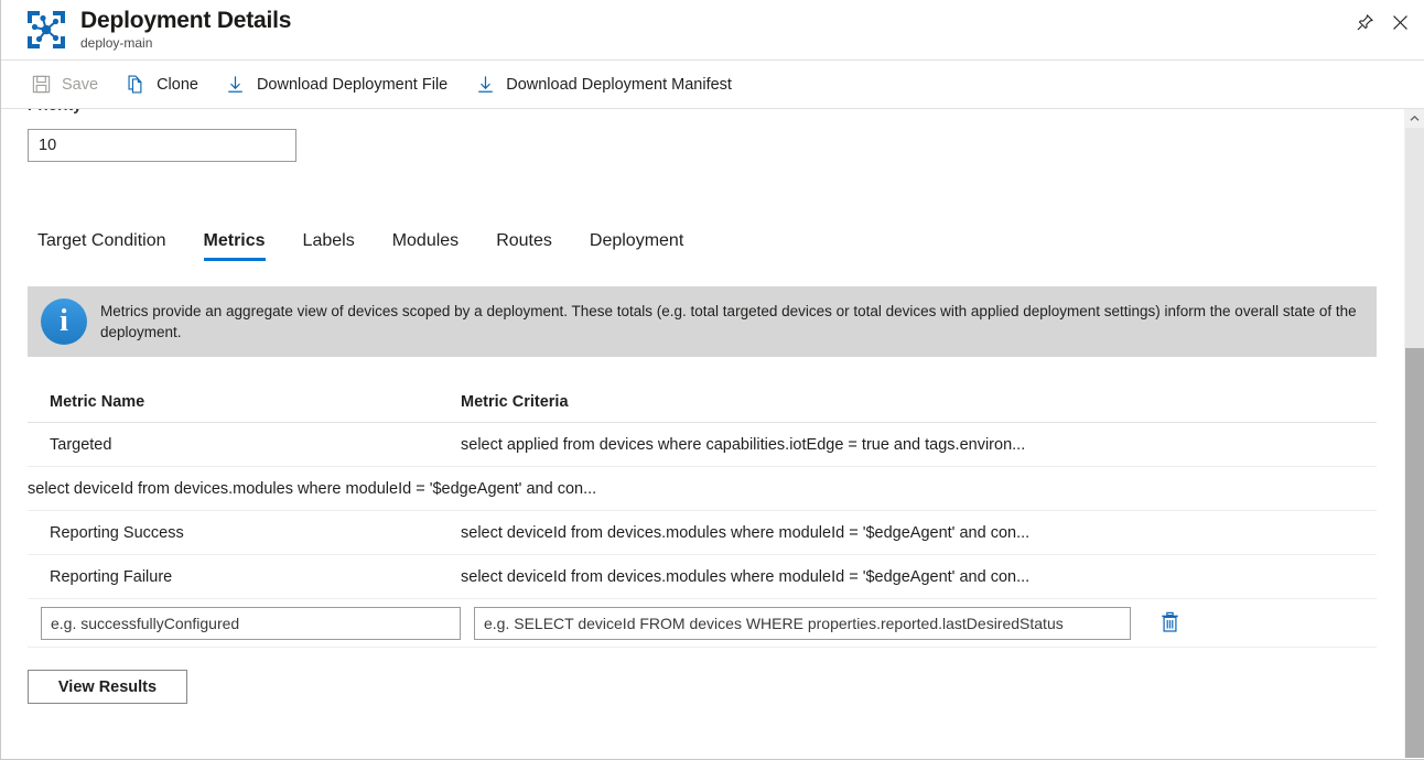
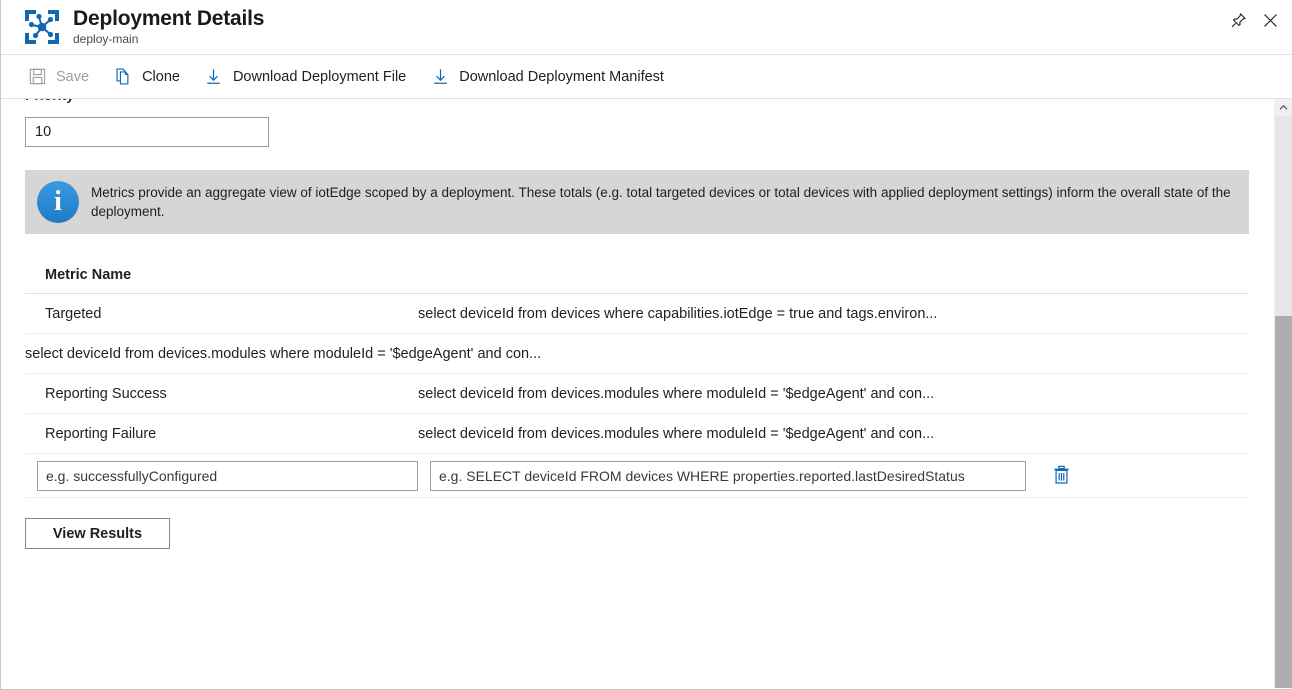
  Deployment Details
  deploy-main
  Save
  Clone
  Download Deployment File
  Download Deployment Manifest
  10
- Target Condition
- Metrics
- Labels
- Modules
- Routes
- Deployment
  i
- Metrics provide an aggregate view of devices scoped by a deployment. These totals (e.g. total targeted devices or total devices with applied deployment settings) inform the overall state of the deployment.
+ Metrics provide an aggregate view of iotEdge scoped by a deployment. These totals (e.g. total targeted devices or total devices with applied deployment settings) inform the overall state of the deployment.
  Metric Name
- Metric Criteria
  Targeted
- select applied from devices where capabilities.iotEdge = true and tags.environ...
+ select deviceId from devices where capabilities.iotEdge = true and tags.environ...
  select deviceId from devices.modules where moduleId = '$edgeAgent' and con...
  Reporting Success
  select deviceId from devices.modules where moduleId = '$edgeAgent' and con...
  Reporting Failure
  select deviceId from devices.modules where moduleId = '$edgeAgent' and con...
  e.g. successfullyConfigured
  e.g. SELECT deviceId FROM devices WHERE properties.reported.lastDesiredStatus
  View Results
